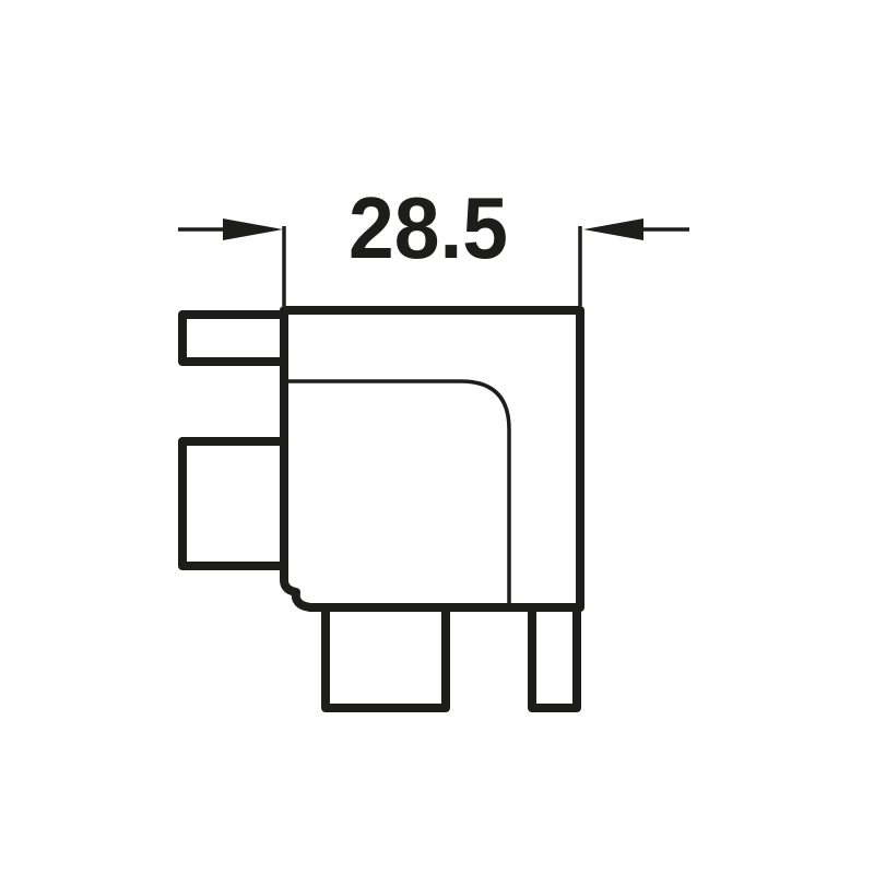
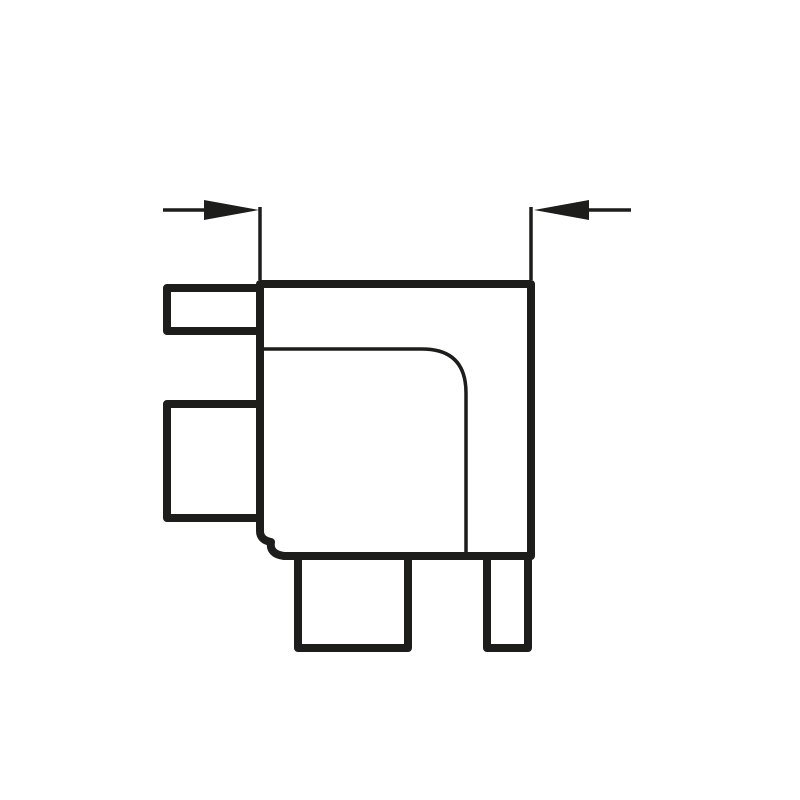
- 28.5
